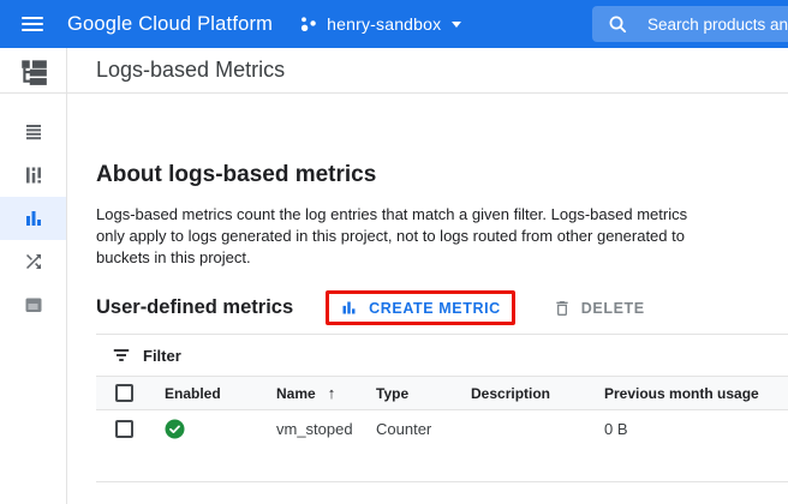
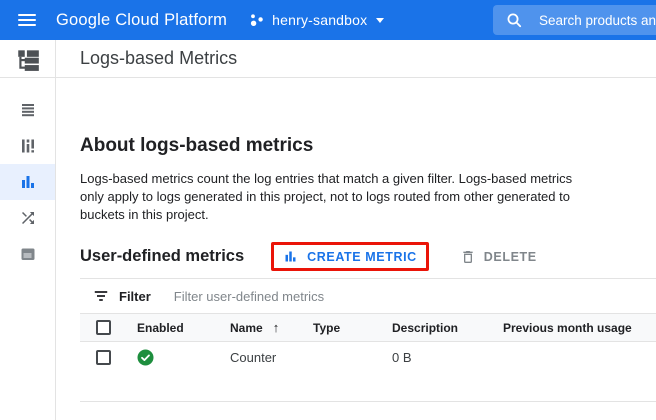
  Google Cloud Platform
  henry-sandbox
  Search products an
  Logs-based Metrics
  About logs-based metrics
  Logs-based metrics count the log entries that match a given filter. Logs-based metrics only apply to logs generated in this project, not to logs routed from other generated to buckets in this project.
  User-defined metrics
  CREATE METRIC
  DELETE
  Filter
+ Filter user-defined metrics
  Enabled
  Name
  ↑
  Type
  Description
  Previous month usage
- vm_stoped
  Counter
  0 B
